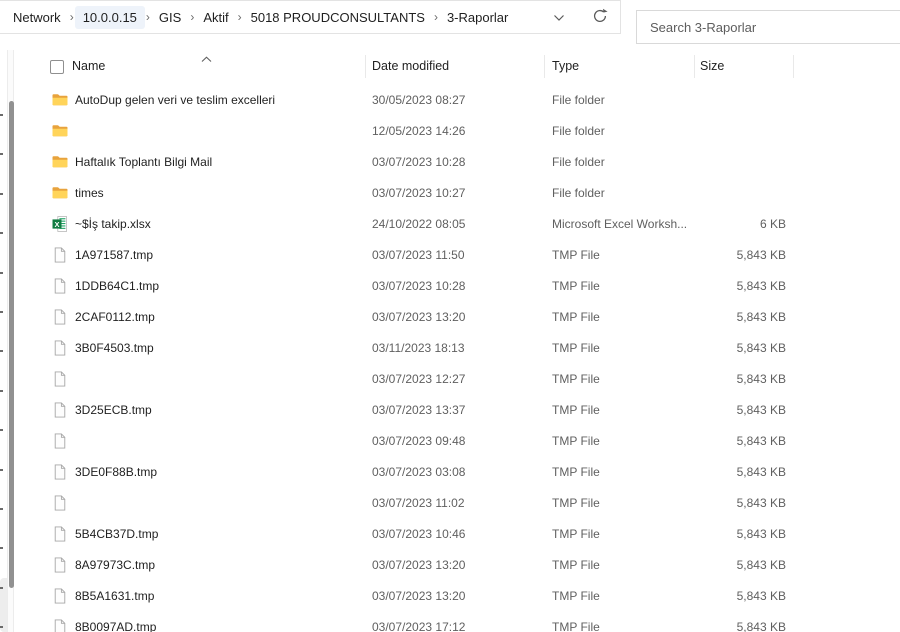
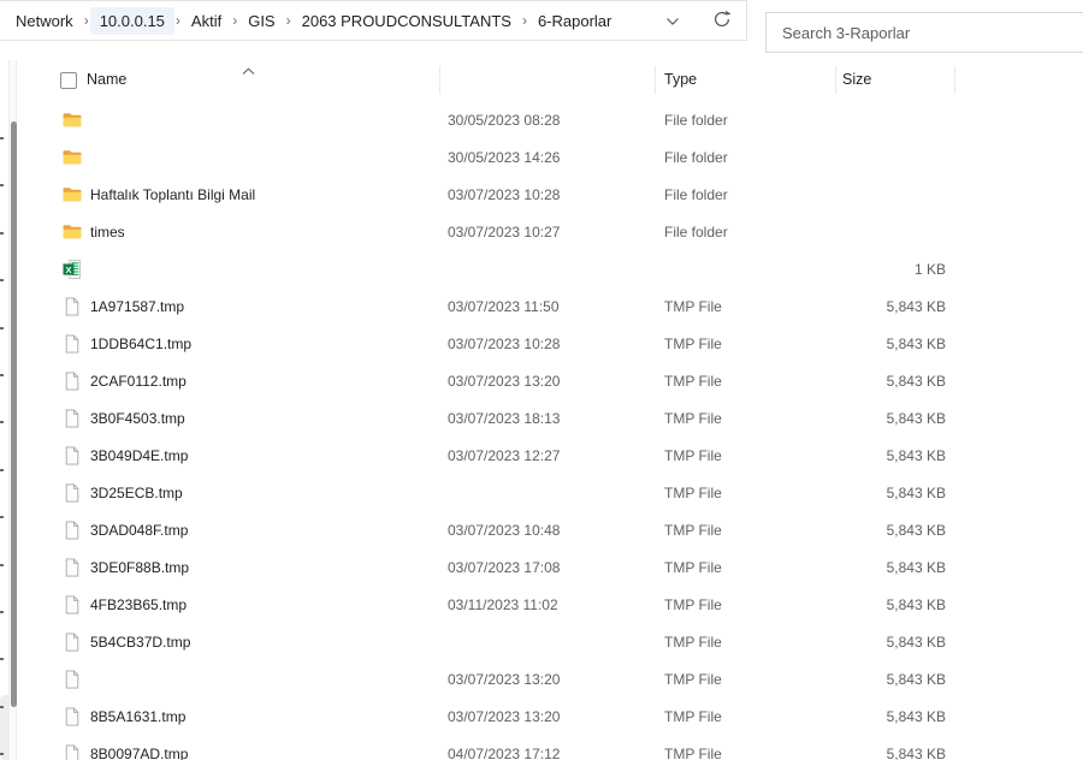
  Network
  ›
  10.0.0.15
  ›
- GIS
+ Aktif
  ›
- Aktif
+ GIS
  ›
- 5018 PROUDCONSULTANTS
+ 2063 PROUDCONSULTANTS
  ›
- 3-Raporlar
+ 6-Raporlar
  Search 3-Raporlar
  Name
- Date modified
  Type
  Size
- AutoDup gelen veri ve teslim excelleri
- 30/05/2023 08:27
+ 30/05/2023 08:28
  File folder
- 12/05/2023 14:26
+ 30/05/2023 14:26
  File folder
  Haftalık Toplantı Bilgi Mail
  03/07/2023 10:28
  File folder
  times
  03/07/2023 10:27
  File folder
  X
- ~$İş takip.xlsx
- 24/10/2022 08:05
- Microsoft Excel Worksh...
- 6 KB
+ 1 KB
  1A971587.tmp
  03/07/2023 11:50
  TMP File
  5,843 KB
  1DDB64C1.tmp
  03/07/2023 10:28
  TMP File
  5,843 KB
  2CAF0112.tmp
  03/07/2023 13:20
  TMP File
  5,843 KB
  3B0F4503.tmp
- 03/11/2023 18:13
+ 03/07/2023 18:13
  TMP File
  5,843 KB
+ 3B049D4E.tmp
  03/07/2023 12:27
  TMP File
  5,843 KB
  3D25ECB.tmp
- 03/07/2023 13:37
  TMP File
  5,843 KB
+ 3DAD048F.tmp
- 03/07/2023 09:48
+ 03/07/2023 10:48
  TMP File
  5,843 KB
  3DE0F88B.tmp
- 03/07/2023 03:08
+ 03/07/2023 17:08
  TMP File
  5,843 KB
+ 4FB23B65.tmp
- 03/07/2023 11:02
+ 03/11/2023 11:02
  TMP File
  5,843 KB
  5B4CB37D.tmp
- 03/07/2023 10:46
  TMP File
  5,843 KB
- 8A97973C.tmp
  03/07/2023 13:20
  TMP File
  5,843 KB
  8B5A1631.tmp
  03/07/2023 13:20
  TMP File
  5,843 KB
  8B0097AD.tmp
- 03/07/2023 17:12
+ 04/07/2023 17:12
  TMP File
  5,843 KB
